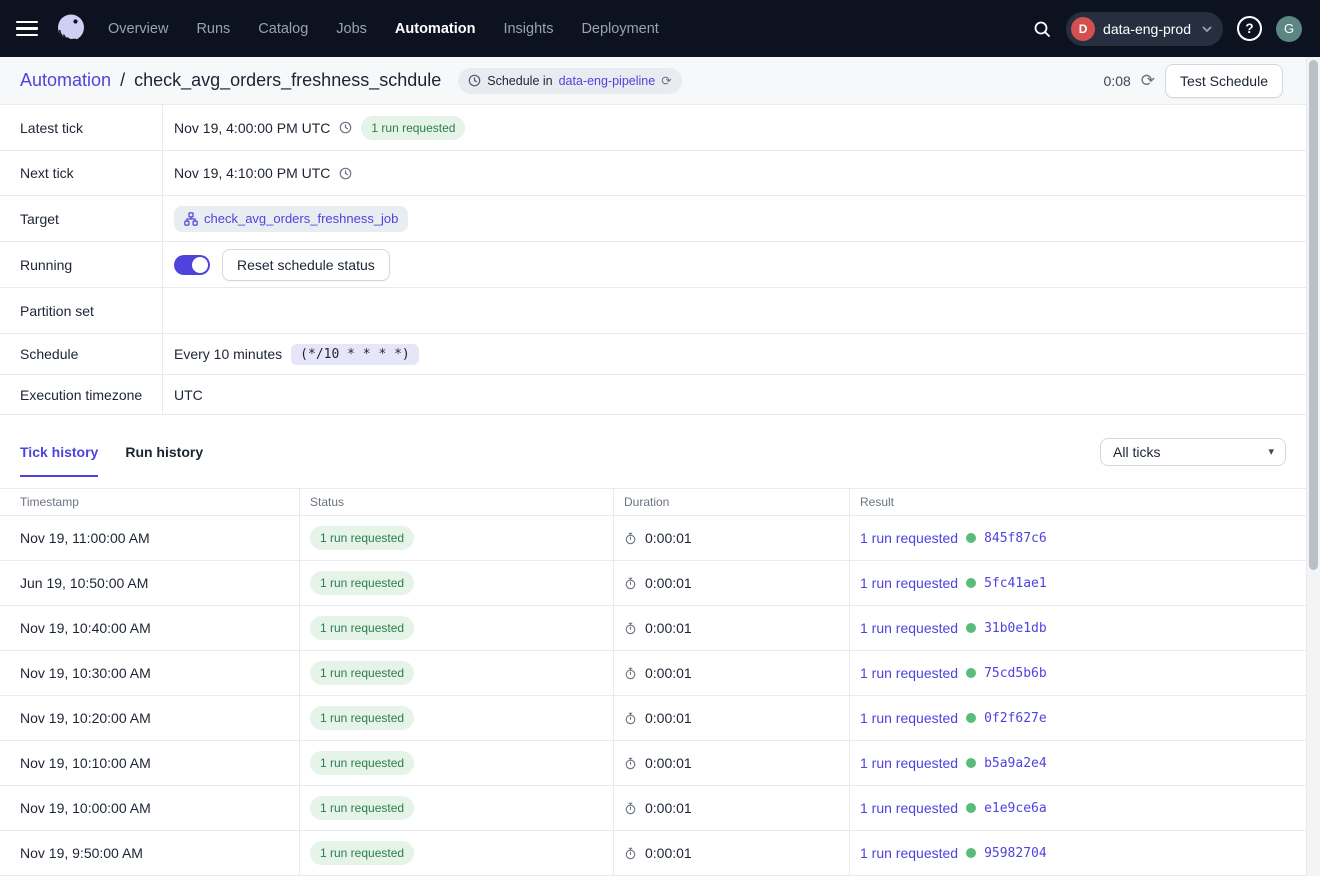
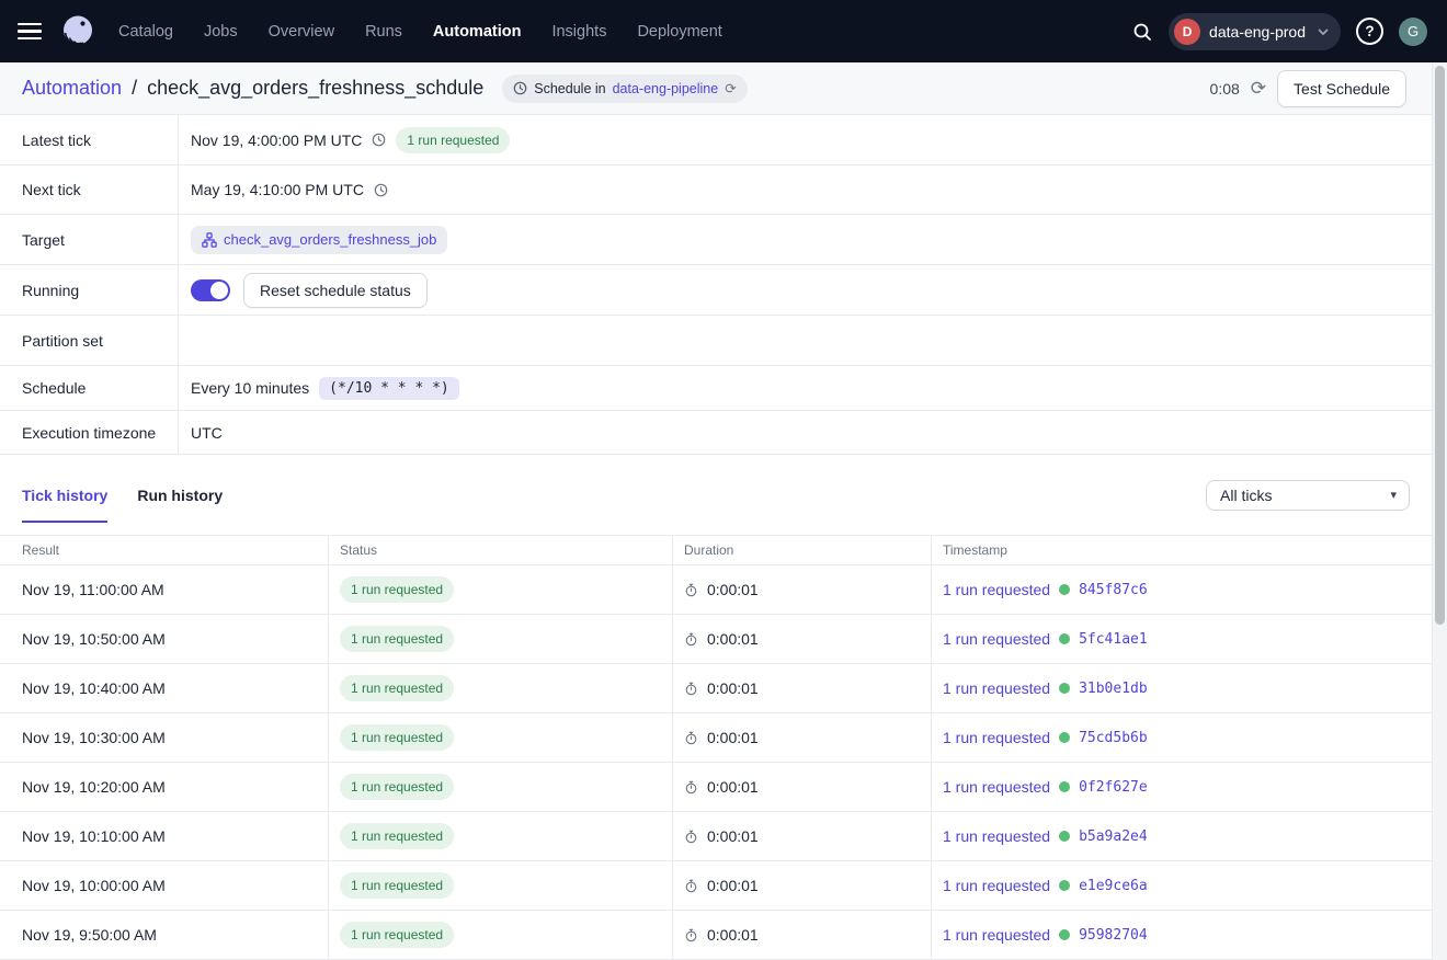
- Overview
+ Catalog
- Runs
+ Jobs
- Catalog
+ Overview
- Jobs
+ Runs
  Automation
  Insights
  Deployment
  D
  data-eng-prod
  ?
  G
  Automation
  /
  check_avg_orders_freshness_schdule
  Schedule in
  data-eng-pipeline
  ⟳
  0:08
  ⟳
  Test Schedule
  Latest tick
  Nov 19, 4:00:00 PM UTC
  1 run requested
  Next tick
- Nov 19, 4:10:00 PM UTC
+ May 19, 4:10:00 PM UTC
  Target
  check_avg_orders_freshness_job
  Running
  Reset schedule status
  Partition set
  Schedule
  Every 10 minutes
  (*/10 * * * *)
  Execution timezone
  UTC
  Tick history
  Run history
  All ticks
  ▾
- Timestamp
+ Result
  Status
  Duration
- Result
+ Timestamp
  Nov 19, 11:00:00 AM
  1 run requested
  0:00:01
  1 run requested
  845f87c6
- Jun 19, 10:50:00 AM
+ Nov 19, 10:50:00 AM
  1 run requested
  0:00:01
  1 run requested
  5fc41ae1
  Nov 19, 10:40:00 AM
  1 run requested
  0:00:01
  1 run requested
  31b0e1db
  Nov 19, 10:30:00 AM
  1 run requested
  0:00:01
  1 run requested
  75cd5b6b
  Nov 19, 10:20:00 AM
  1 run requested
  0:00:01
  1 run requested
  0f2f627e
  Nov 19, 10:10:00 AM
  1 run requested
  0:00:01
  1 run requested
  b5a9a2e4
  Nov 19, 10:00:00 AM
  1 run requested
  0:00:01
  1 run requested
  e1e9ce6a
  Nov 19, 9:50:00 AM
  1 run requested
  0:00:01
  1 run requested
  95982704
